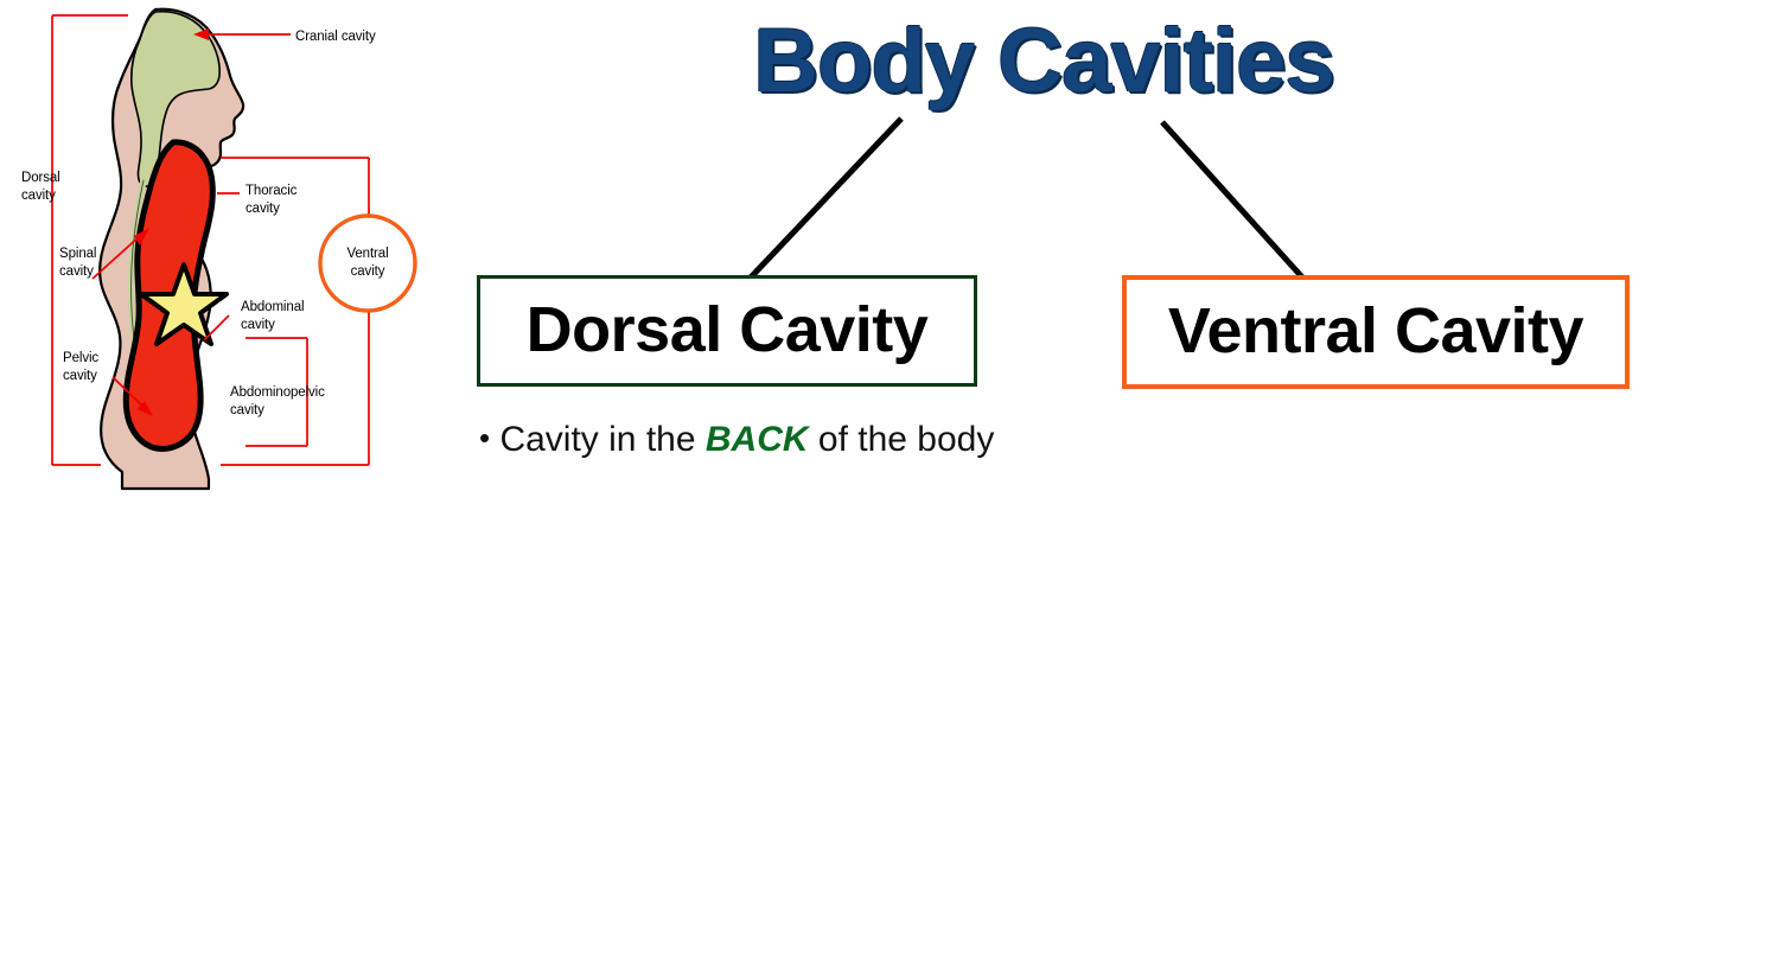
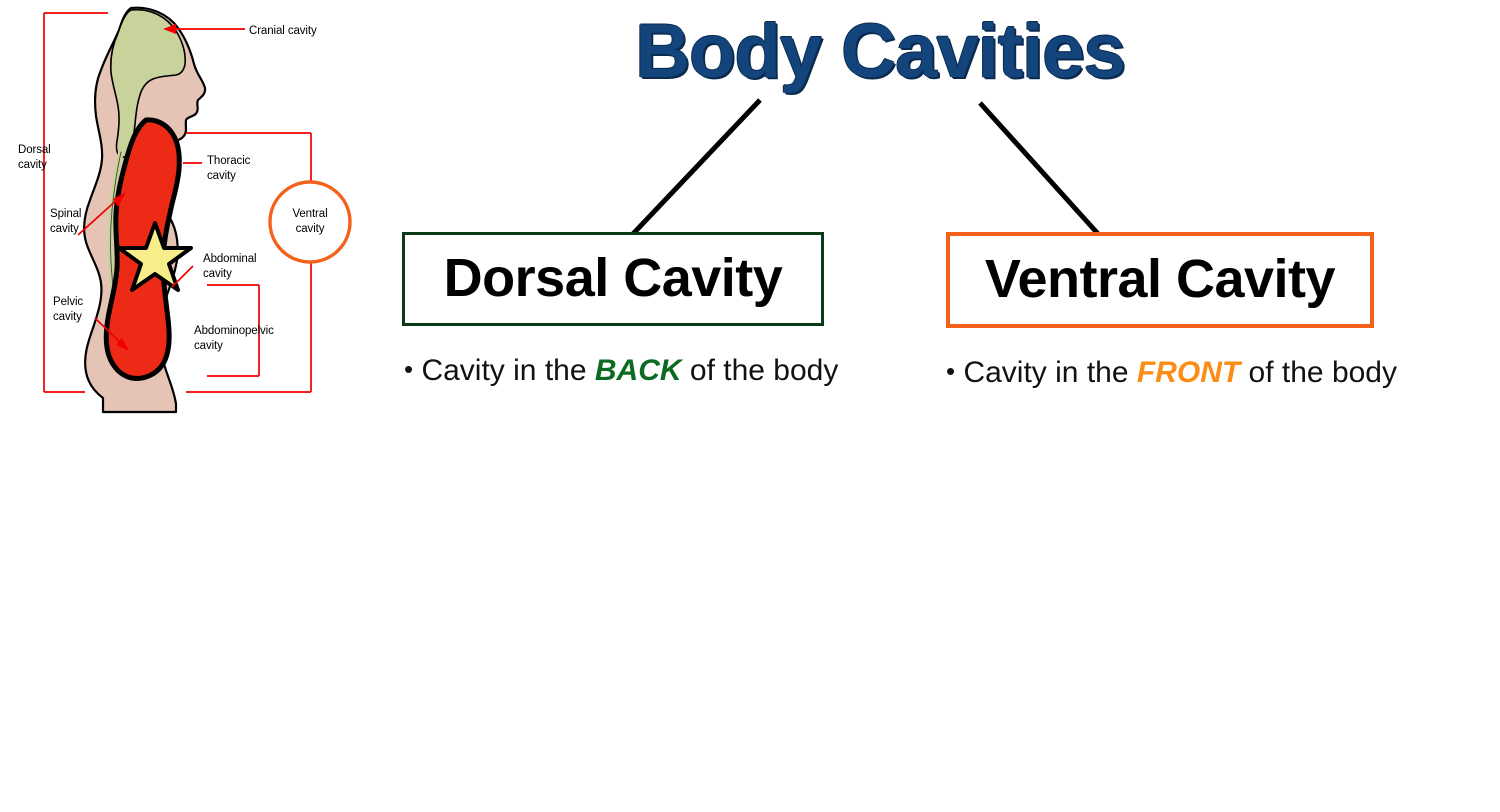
  Cranial cavity
  Dorsal
  cavity
  Spinal
  cavity
  Pelvic
  cavity
  Thoracic
  cavity
  Abdominal
  cavity
  Abdominopelvic
  cavity
  Ventral
  cavity
  Body Cavities
  Dorsal Cavity
  • Cavity in the BACK of the body
  Ventral Cavity
+ • Cavity in the FRONT of the body
